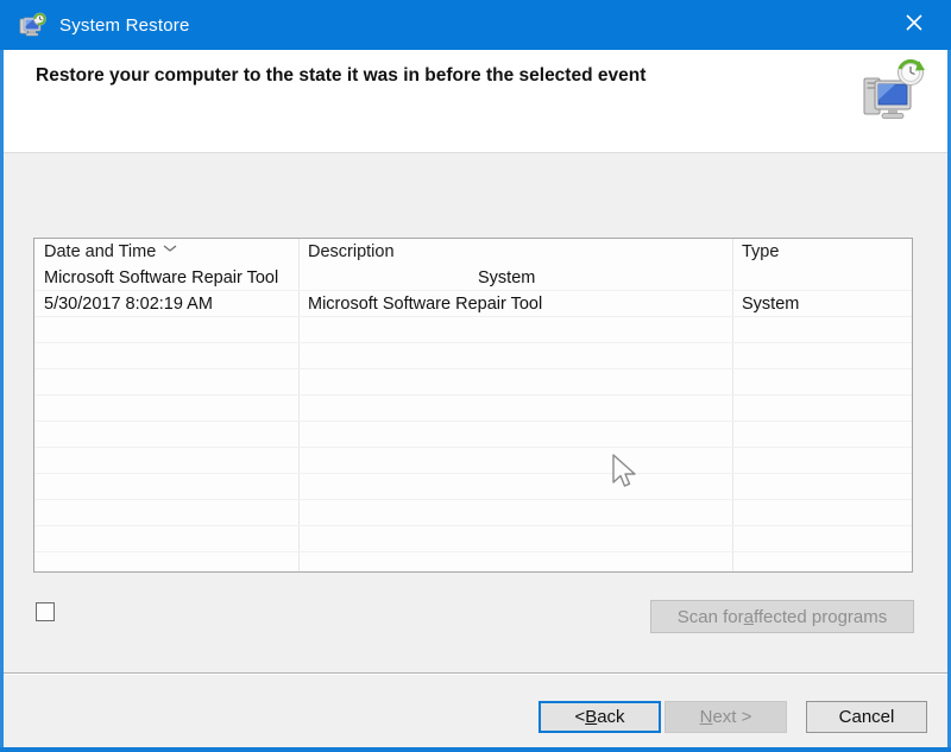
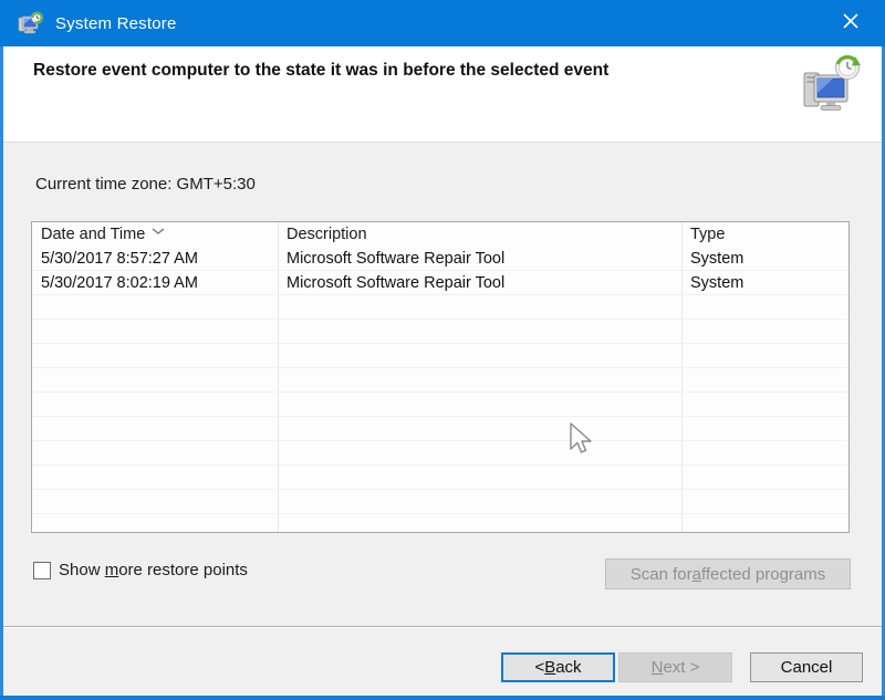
  System Restore
- Restore your computer to the state it was in before the selected event
+ Restore event computer to the state it was in before the selected event
+ Current time zone: GMT+5:30
  Date and Time
  Description
  Type
+ 5/30/2017 8:57:27 AM
  Microsoft Software Repair Tool
  System
  5/30/2017 8:02:19 AM
  Microsoft Software Repair Tool
  System
+ Show more restore points
  Scan for
  a
  ffected programs
  <
  B
  ack
  N
  ext >
  Cancel
